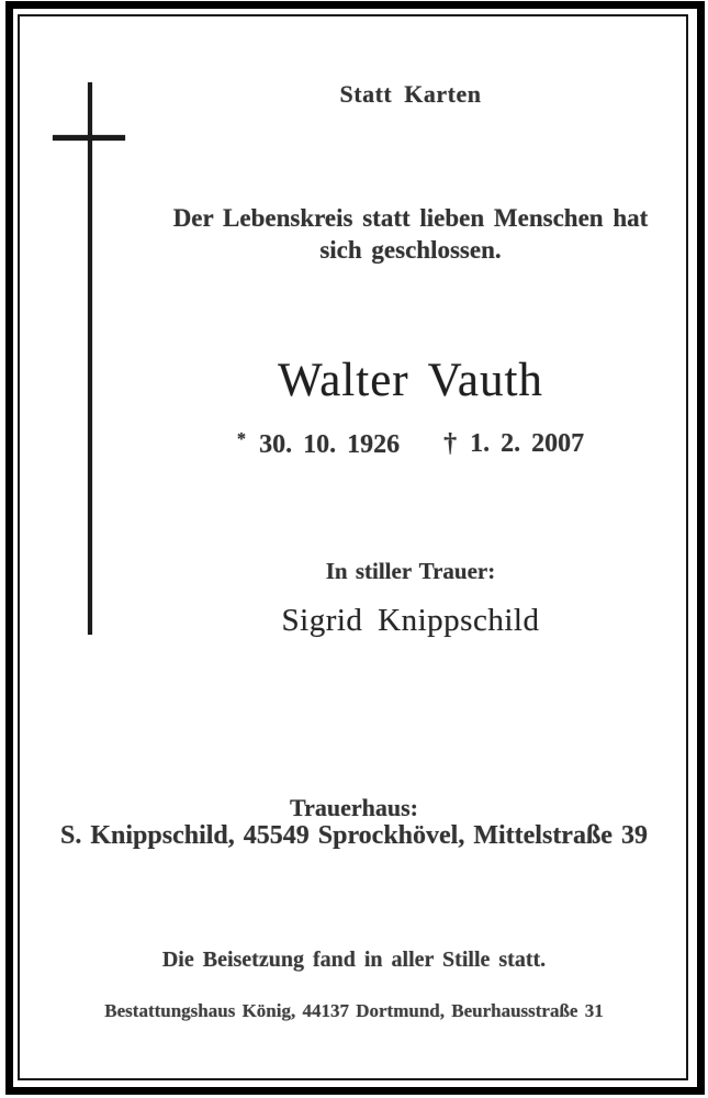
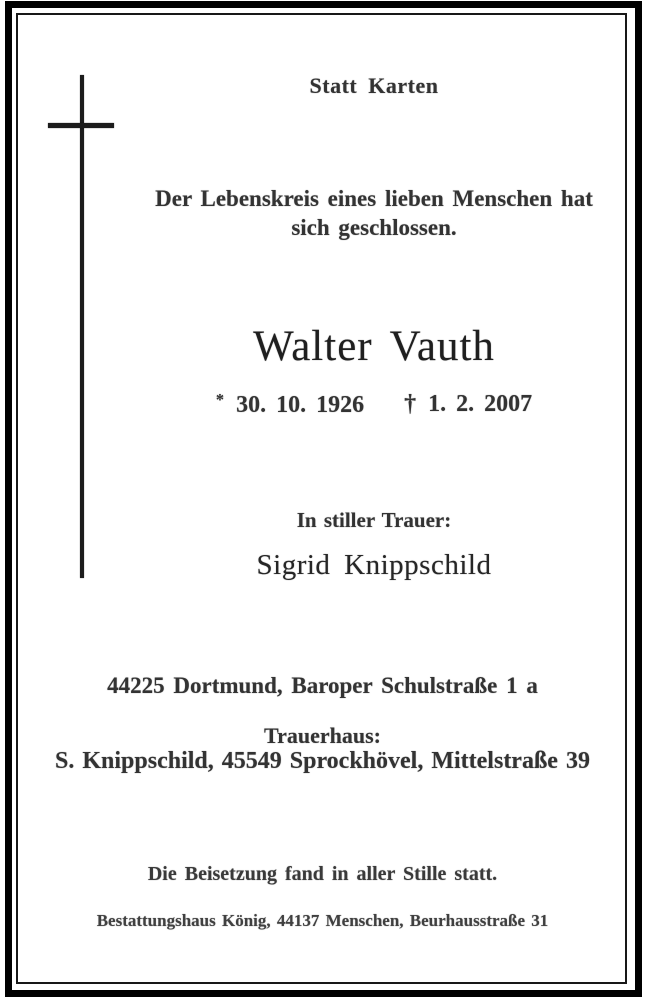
  Statt Karten
- Der Lebenskreis statt lieben Menschen hat
+ Der Lebenskreis eines lieben Menschen hat
  sich geschlossen.
  Walter Vauth
  * 30. 10. 1926
  † 1. 2. 2007
  In stiller Trauer:
  Sigrid Knippschild
+ 44225 Dortmund, Baroper Schulstraße 1 a
  Trauerhaus:
  S. Knippschild, 45549 Sprockhövel, Mittelstraße 39
  Die Beisetzung fand in aller Stille statt.
- Bestattungshaus König, 44137 Dortmund, Beurhausstraße 31
+ Bestattungshaus König, 44137 Menschen, Beurhausstraße 31
